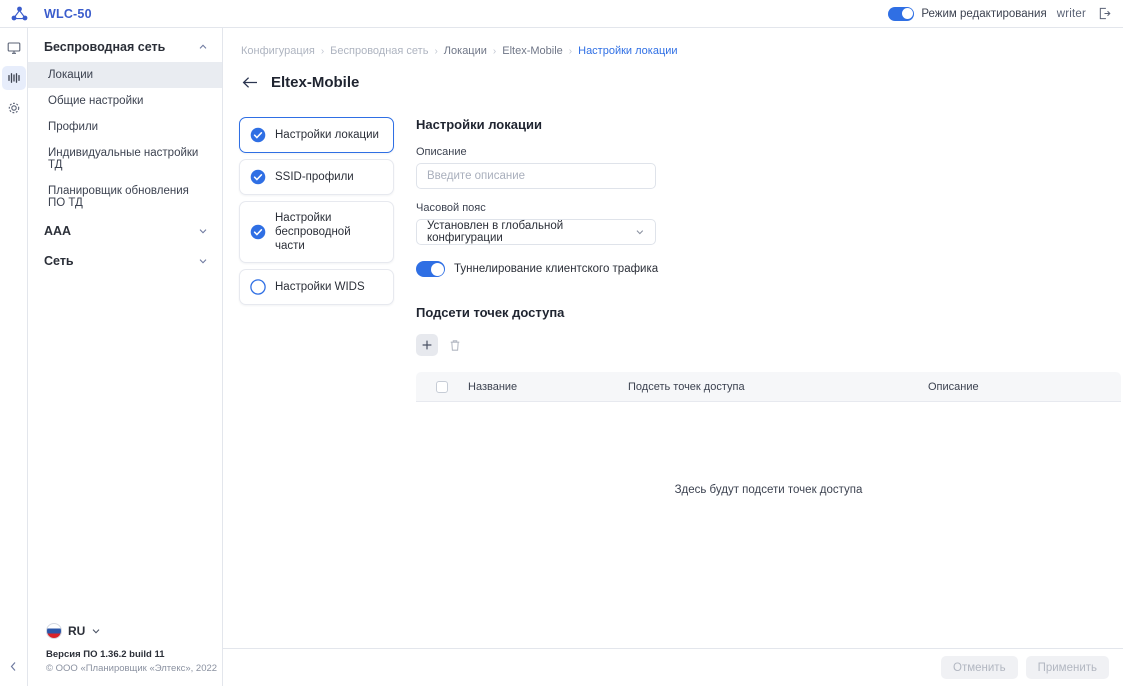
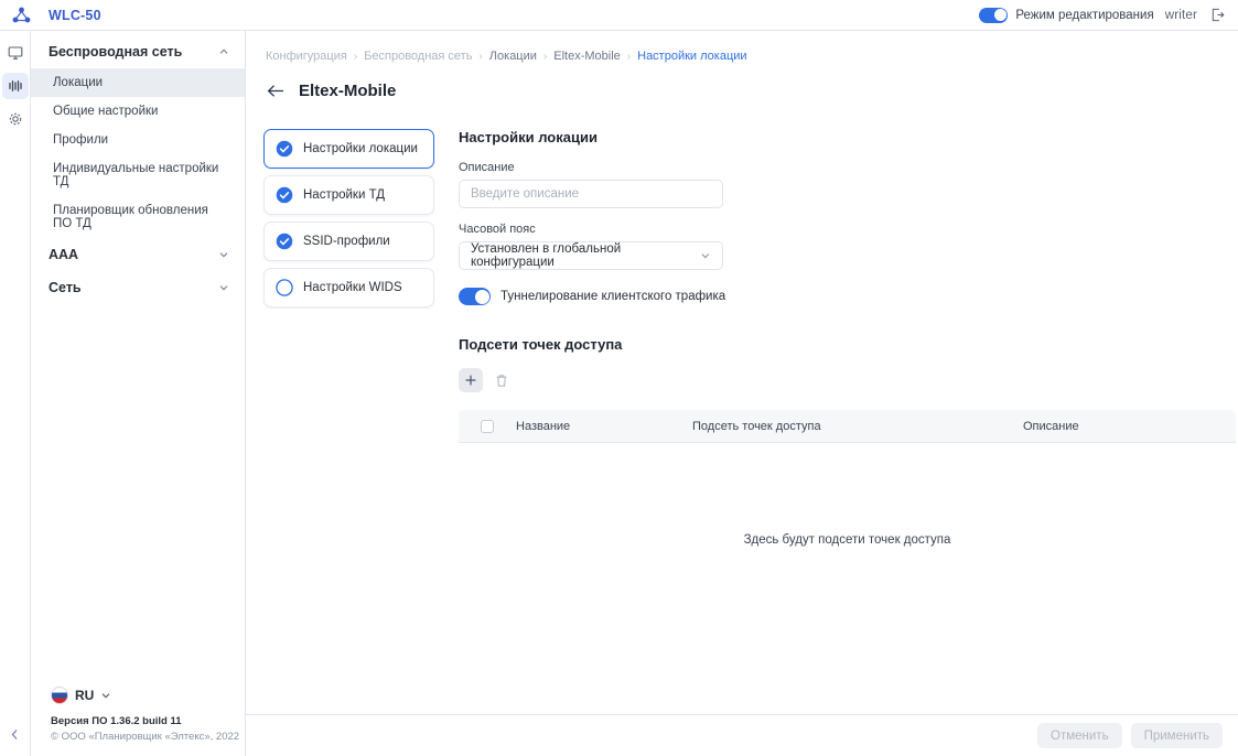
  WLC-50
  Режим редактирования
  writer
  Беспроводная сеть
  Локации
  Общие настройки
  Профили
  Индивидуальные настройки ТД
  Планировщик обновления ПО ТД
  AAA
  Сеть
  RU
  Версия ПО 1.36.2 build 11
  © ООО «Планировщик «Элтекс», 2022
  Конфигурация
  ›
  Беспроводная сеть
  ›
  Локации
  ›
  Eltex-Mobile
  ›
  Настройки локации
  Eltex-Mobile
  Настройки локации
+ Настройки ТД
  SSID-профили
- Настройки беспроводной части
  Настройки WIDS
  Настройки локации
  Описание
  Введите описание
  Часовой пояс
  Установлен в глобальной конфигурации
  Туннелирование клиентского трафика
  Подсети точек доступа
  Название
  Подсеть точек доступа
  Описание
  Здесь будут подсети точек доступа
  Отменить
  Применить
